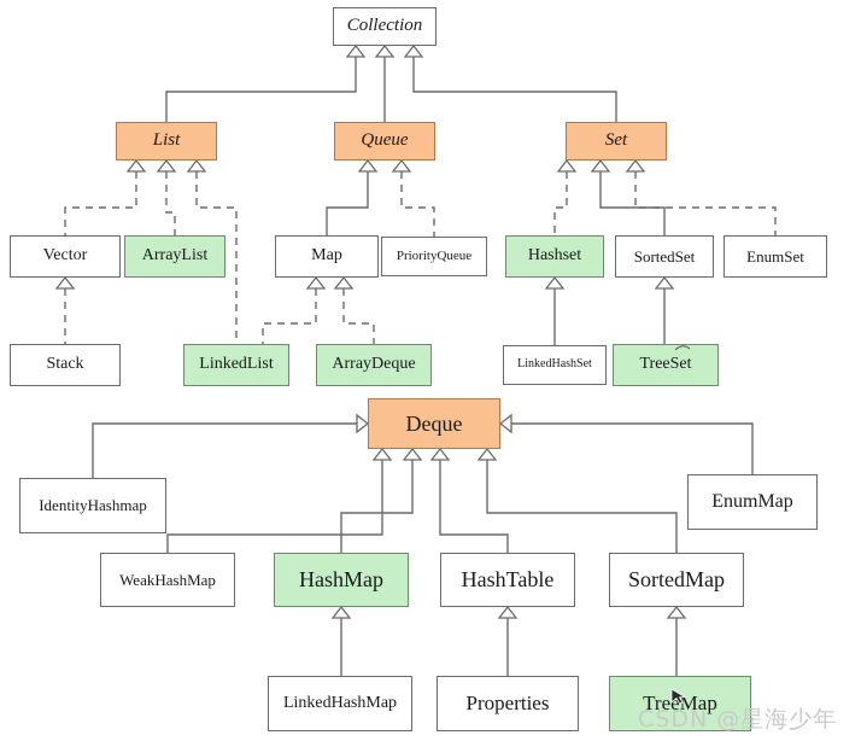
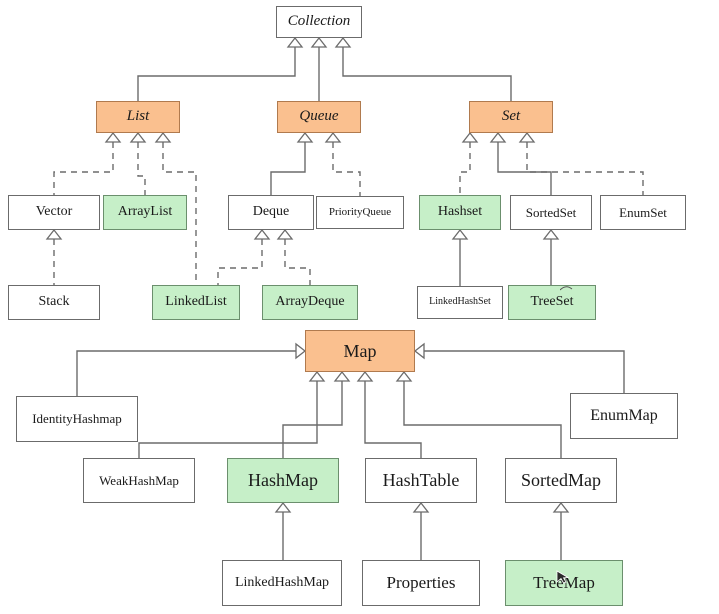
  Collection
  List
  Queue
  Set
  Vector
  ArrayList
- Map
+ Deque
  PriorityQueue
  Hashset
  SortedSet
  EnumSet
  Stack
  LinkedList
  ArrayDeque
  LinkedHashSet
  TreeSet
- Deque
+ Map
  IdentityHashmap
  EnumMap
  WeakHashMap
  HashMap
  HashTable
  SortedMap
  LinkedHashMap
  Properties
  TreeMap
- CSDN @星海少年
